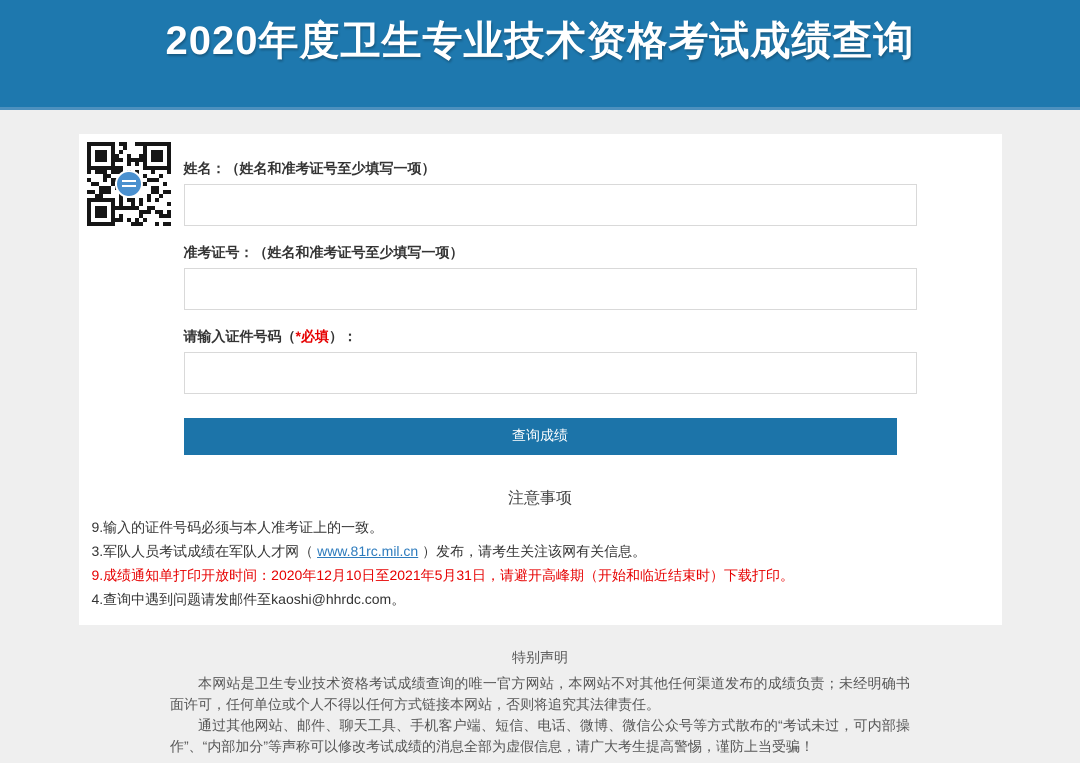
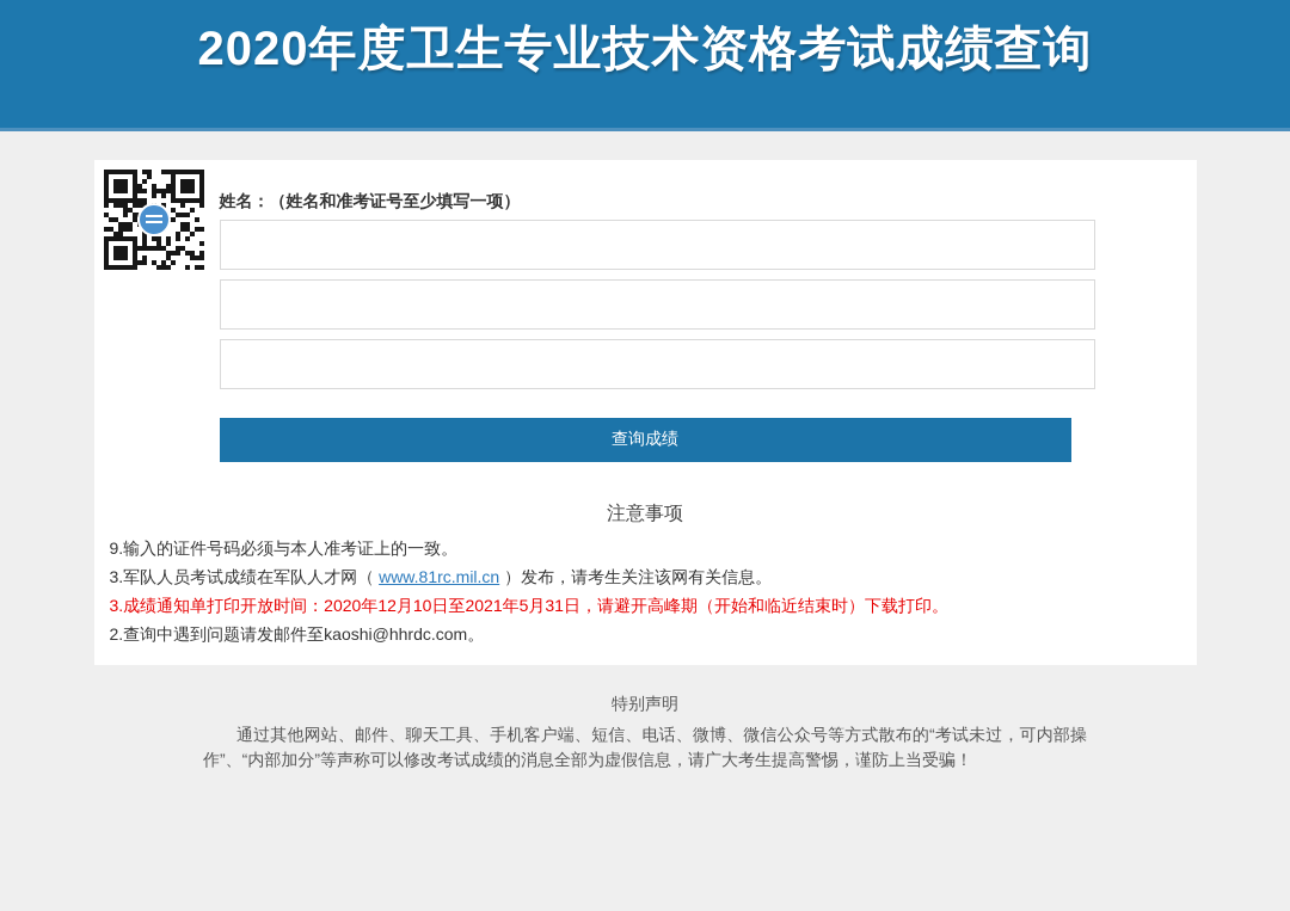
  2020年度卫生专业技术资格考试成绩查询
  姓名：（姓名和准考证号至少填写一项）
- 准考证号：（姓名和准考证号至少填写一项）
- 请输入证件号码（*必填）：
  查询成绩
  注意事项
  9.输入的证件号码必须与本人准考证上的一致。
  3.军队人员考试成绩在军队人才网（ www.81rc.mil.cn ）发布，请考生关注该网有关信息。
- 9.成绩通知单打印开放时间：2020年12月10日至2021年5月31日，请避开高峰期（开始和临近结束时）下载打印。
+ 3.成绩通知单打印开放时间：2020年12月10日至2021年5月31日，请避开高峰期（开始和临近结束时）下载打印。
- 4.查询中遇到问题请发邮件至kaoshi@hhrdc.com。
+ 2.查询中遇到问题请发邮件至kaoshi@hhrdc.com。
  特别声明
- 本网站是卫生专业技术资格考试成绩查询的唯一官方网站，本网站不对其他任何渠道发布的成绩负责；未经明确书面许可，任何单位或个人不得以任何方式链接本网站，否则将追究其法律责任。
  通过其他网站、邮件、聊天工具、手机客户端、短信、电话、微博、微信公众号等方式散布的“考试未过，可内部操作”、“内部加分”等声称可以修改考试成绩的消息全部为虚假信息，请广大考生提高警惕，谨防上当受骗！
